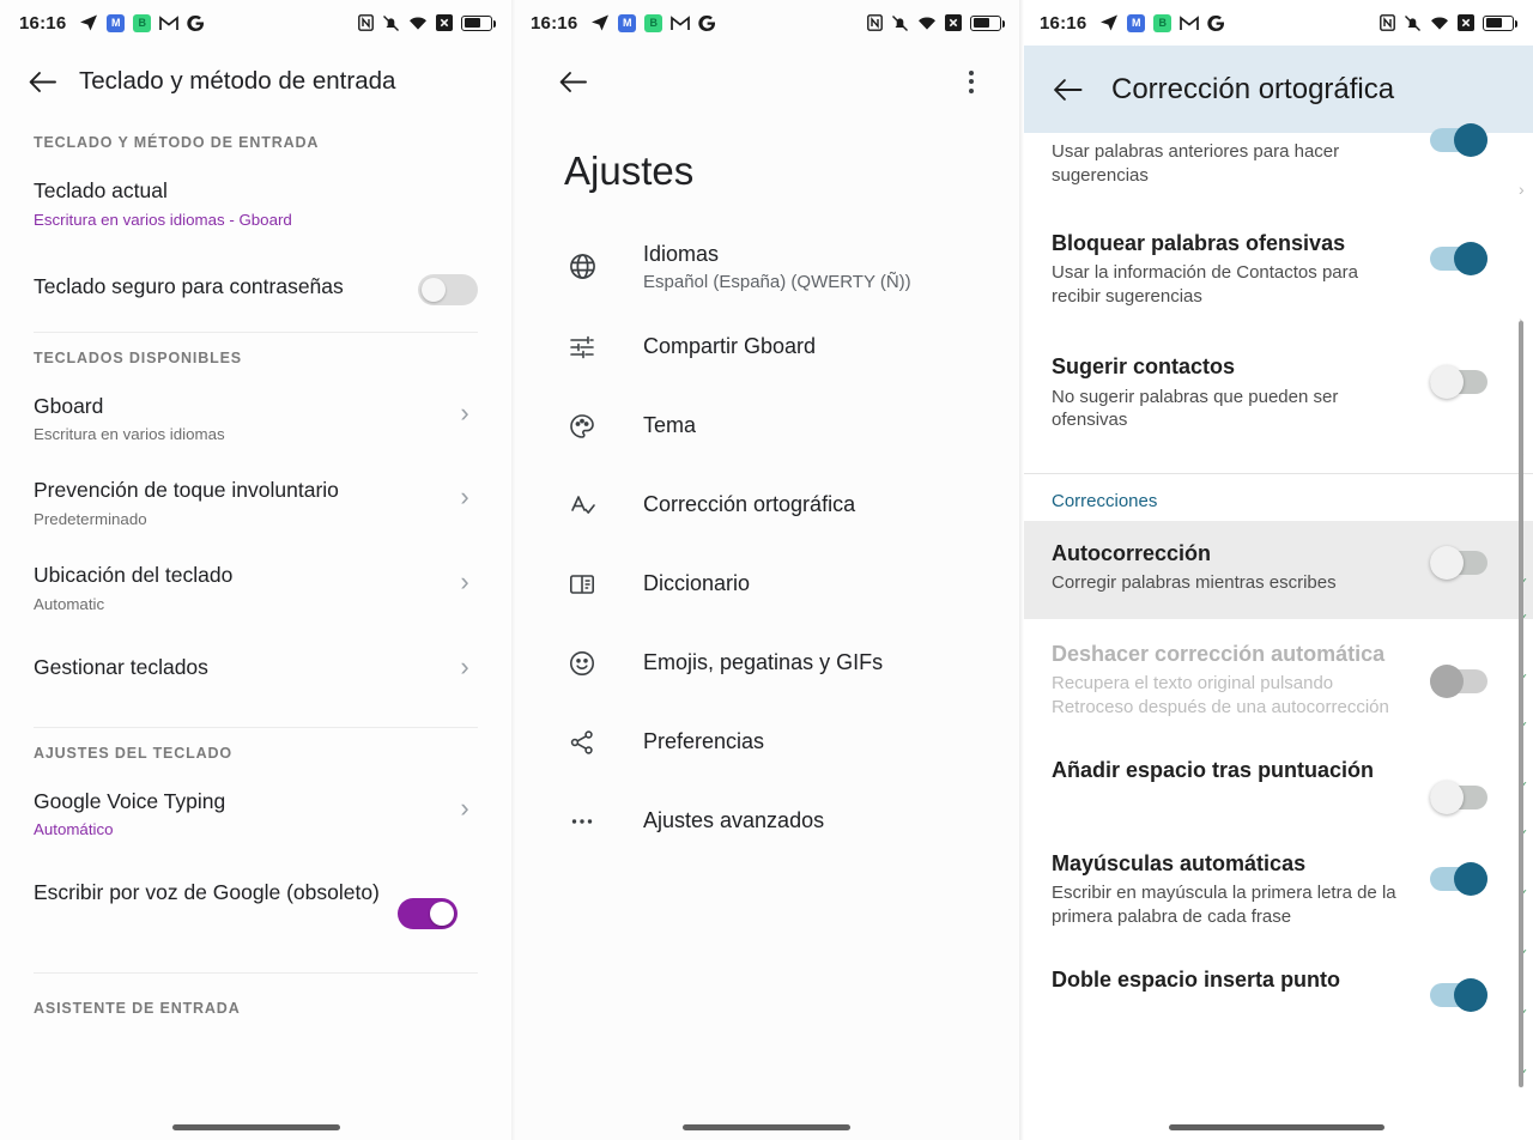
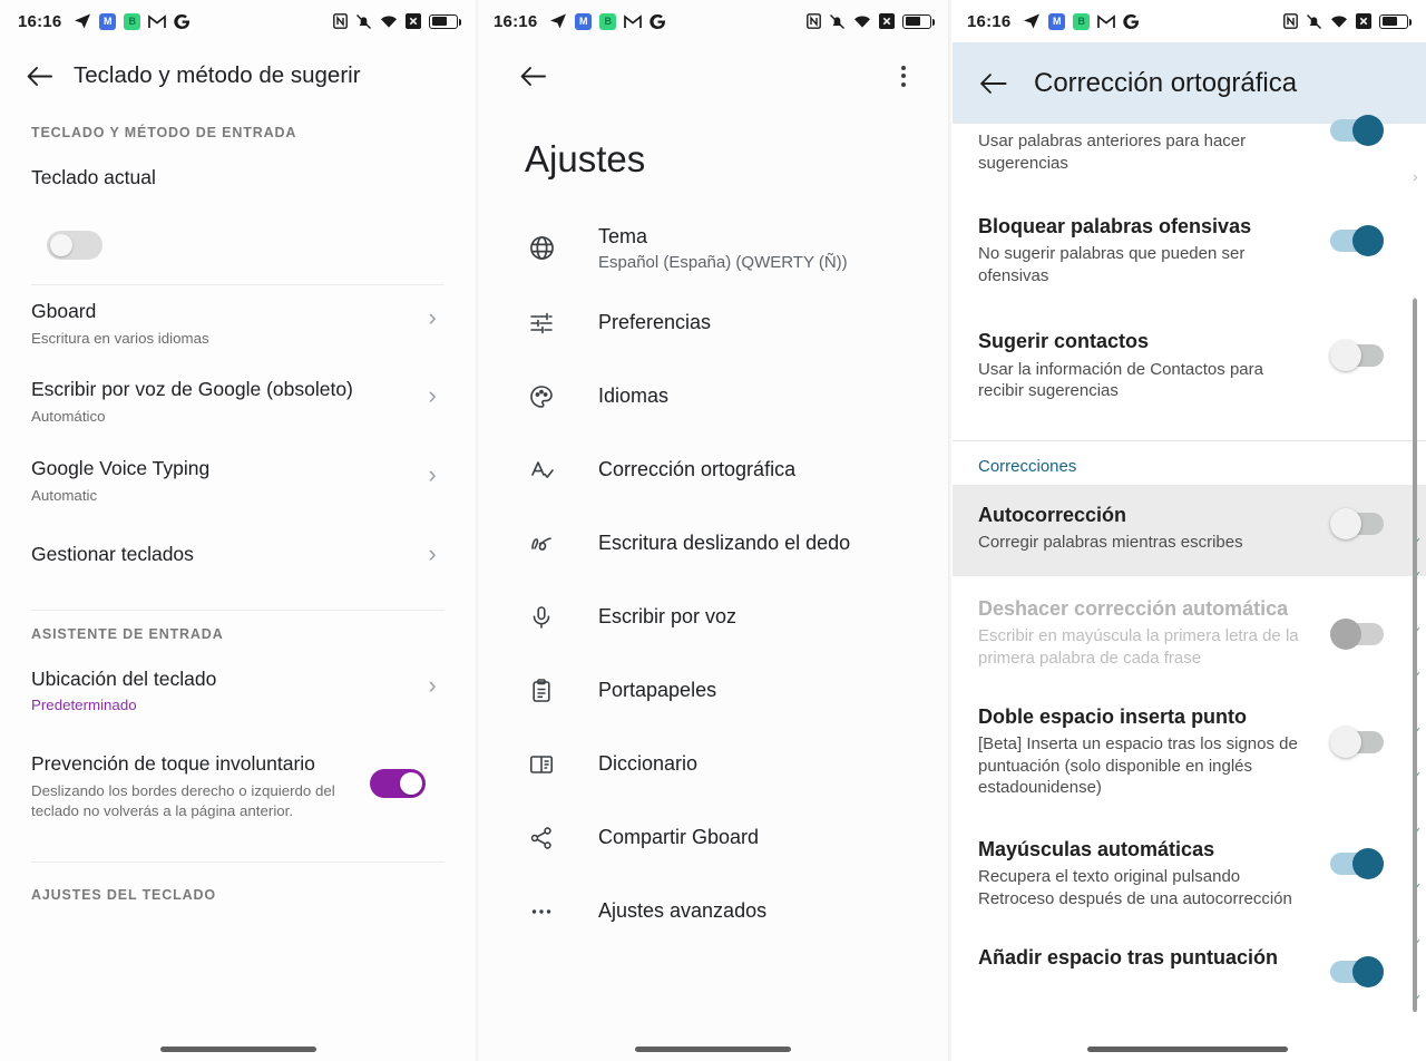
  16:16
  M
  B
- Teclado y método de entrada
+ Teclado y método de sugerir
  TECLADO Y MÉTODO DE ENTRADA
  Teclado actual
- Escritura en varios idiomas - Gboard
- Teclado seguro para contraseñas
- TECLADOS DISPONIBLES
  Gboard
  Escritura en varios idiomas
  ›
- Prevención de toque involuntario
+ Escribir por voz de Google (obsoleto)
- Predeterminado
+ Automático
  ›
- Ubicación del teclado
+ Google Voice Typing
  Automatic
  ›
  Gestionar teclados
  ›
- AJUSTES DEL TECLADO
+ ASISTENTE DE ENTRADA
- Google Voice Typing
+ Ubicación del teclado
- Automático
+ Predeterminado
  ›
- Escribir por voz de Google (obsoleto)
+ Prevención de toque involuntario
+ Deslizando los bordes derecho o izquierdo del teclado no volverás a la página anterior.
- ASISTENTE DE ENTRADA
+ AJUSTES DEL TECLADO
  16:16
  M
  B
  Ajustes
- Idiomas
+ Tema
  Español (España) (QWERTY (Ñ))
- Compartir Gboard
+ Preferencias
- Tema
+ Idiomas
  Corrección ortográfica
+ Escritura deslizando el dedo
+ Escribir por voz
+ Portapapeles
  Diccionario
- Emojis, pegatinas y GIFs
- Preferencias
+ Compartir Gboard
  Ajustes avanzados
  16:16
  M
  B
  Corrección ortográfica
  Usar palabras anteriores para hacer sugerencias
  Bloquear palabras ofensivas
- Usar la información de Contactos para recibir sugerencias
+ No sugerir palabras que pueden ser ofensivas
  Sugerir contactos
- No sugerir palabras que pueden ser ofensivas
+ Usar la información de Contactos para recibir sugerencias
  Correcciones
  Autocorrección
  Corregir palabras mientras escribes
  Deshacer corrección automática
- Recupera el texto original pulsando Retroceso después de una autocorrección
+ Escribir en mayúscula la primera letra de la primera palabra de cada frase
- Añadir espacio tras puntuación
+ Doble espacio inserta punto
+ [Beta] Inserta un espacio tras los signos de puntuación (solo disponible en inglés estadounidense)
  Mayúsculas automáticas
- Escribir en mayúscula la primera letra de la primera palabra de cada frase
+ Recupera el texto original pulsando Retroceso después de una autocorrección
- Doble espacio inserta punto
+ Añadir espacio tras puntuación
  ›
